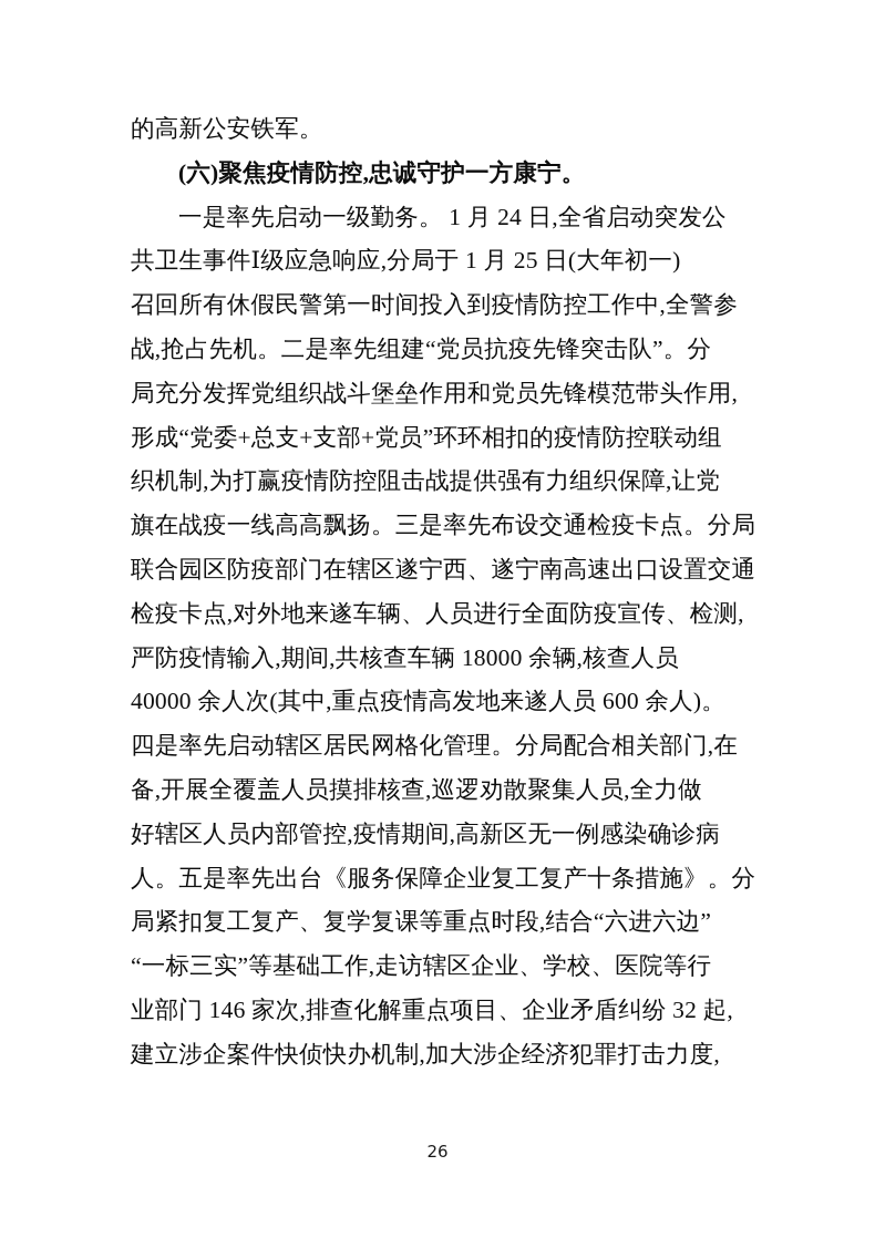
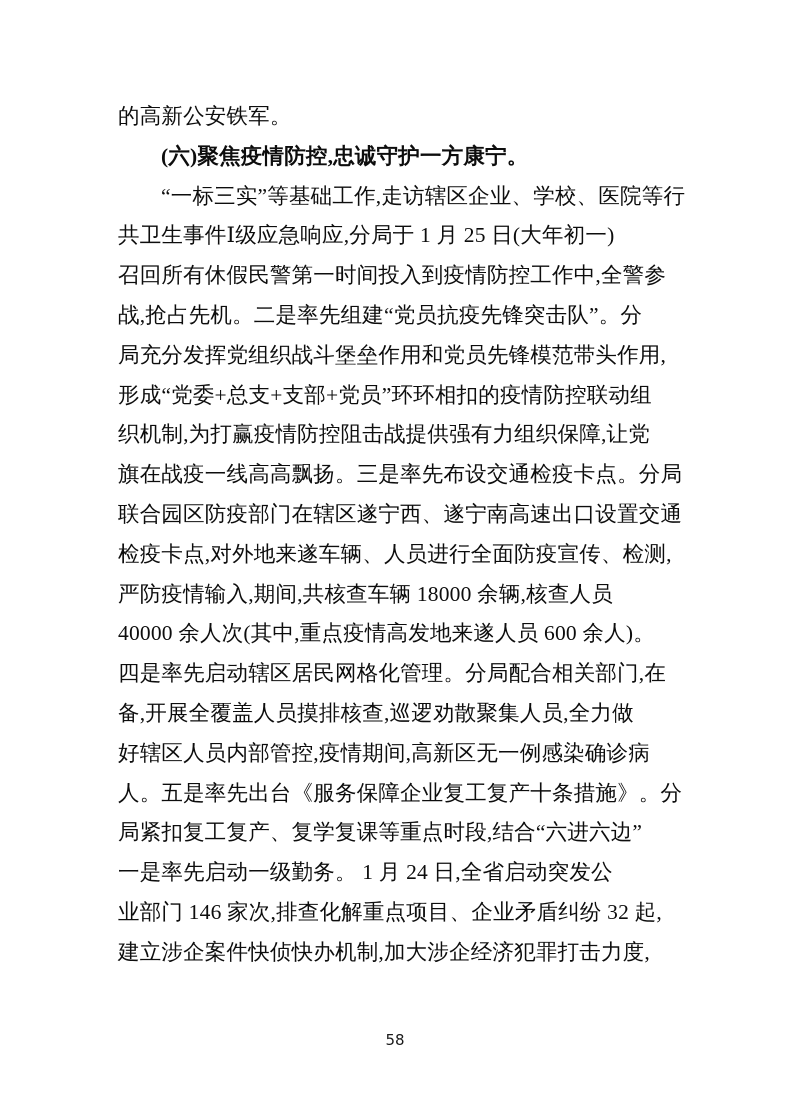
  的高新公安铁军。
  (六)聚焦疫情防控,忠诚守护一方康宁。
- 一是率先启动一级勤务。 1 月 24 日,全省启动突发公
+ “一标三实”等基础工作,走访辖区企业、学校、医院等行
  共卫生事件Ⅰ级应急响应,分局于 1 月 25 日(大年初一)
  召回所有休假民警第一时间投入到疫情防控工作中,全警参
  战,抢占先机。二是率先组建“党员抗疫先锋突击队”。分
  局充分发挥党组织战斗堡垒作用和党员先锋模范带头作用,
  形成“党委+总支+支部+党员”环环相扣的疫情防控联动组
  织机制,为打赢疫情防控阻击战提供强有力组织保障,让党
  旗在战疫一线高高飘扬。三是率先布设交通检疫卡点。分局
  联合园区防疫部门在辖区遂宁西、遂宁南高速出口设置交通
  检疫卡点,对外地来遂车辆、人员进行全面防疫宣传、检测,
  严防疫情输入,期间,共核查车辆 18000 余辆,核查人员
  40000 余人次(其中,重点疫情高发地来遂人员 600 余人)。
  四是率先启动辖区居民网格化管理。分局配合相关部门,在
  备,开展全覆盖人员摸排核查,巡逻劝散聚集人员,全力做
  好辖区人员内部管控,疫情期间,高新区无一例感染确诊病
  人。五是率先出台《服务保障企业复工复产十条措施》。分
  局紧扣复工复产、复学复课等重点时段,结合“六进六边”
- “一标三实”等基础工作,走访辖区企业、学校、医院等行
+ 一是率先启动一级勤务。 1 月 24 日,全省启动突发公
  业部门 146 家次,排查化解重点项目、企业矛盾纠纷 32 起,
  建立涉企案件快侦快办机制,加大涉企经济犯罪打击力度,
- 26
+ 58
